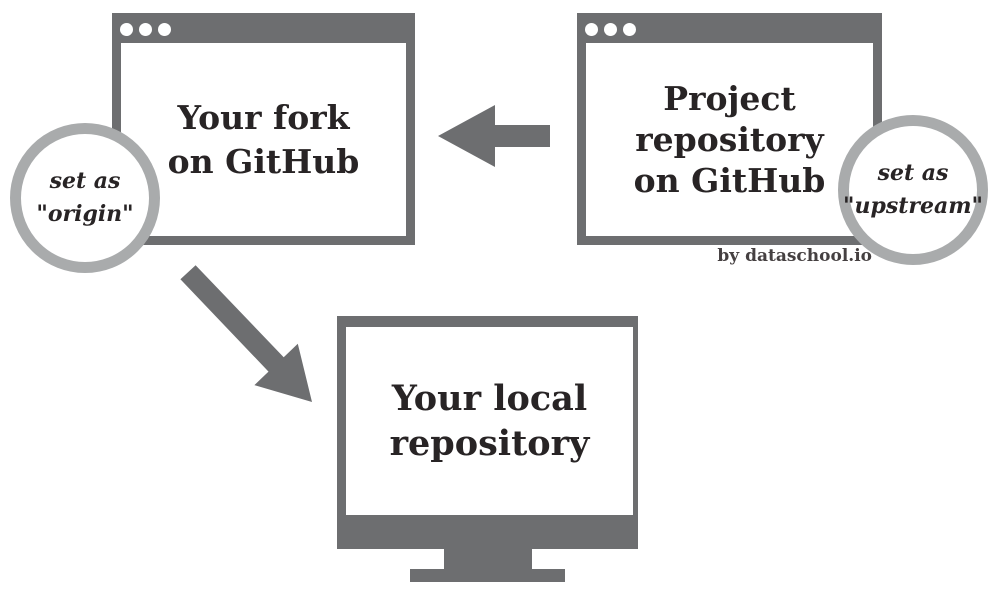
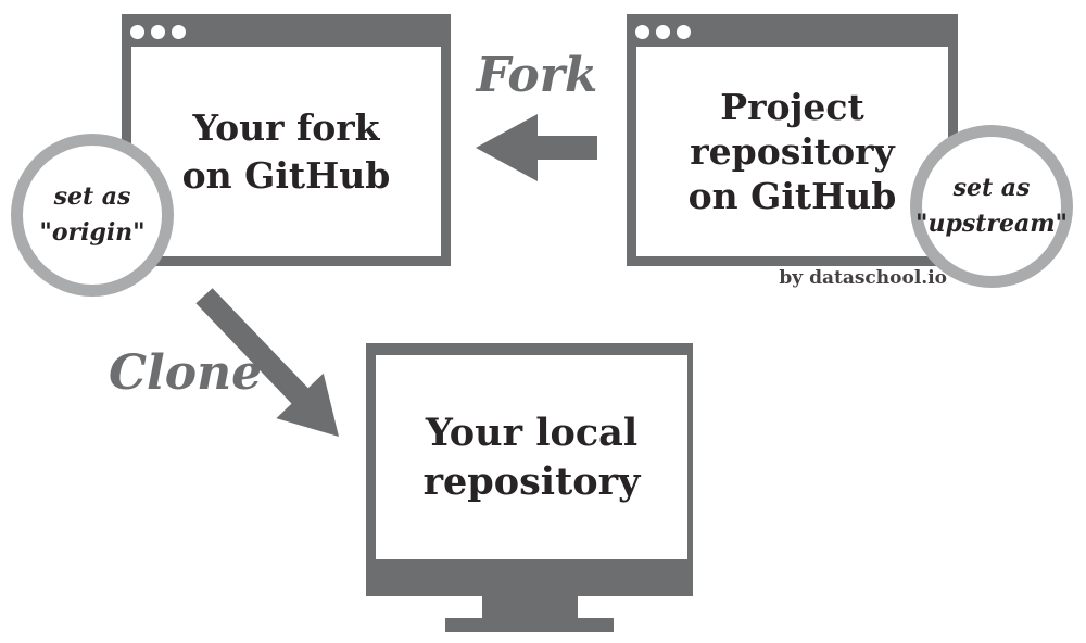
  Your fork
  on GitHub
  Project
  repository
  on GitHub
  set as
  "origin"
  set as
  "upstream"
+ Fork
+ Clone
  by dataschool.io
  Your local
  repository
